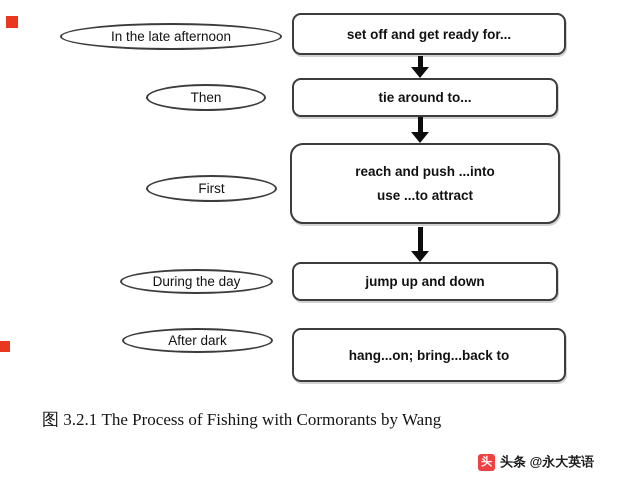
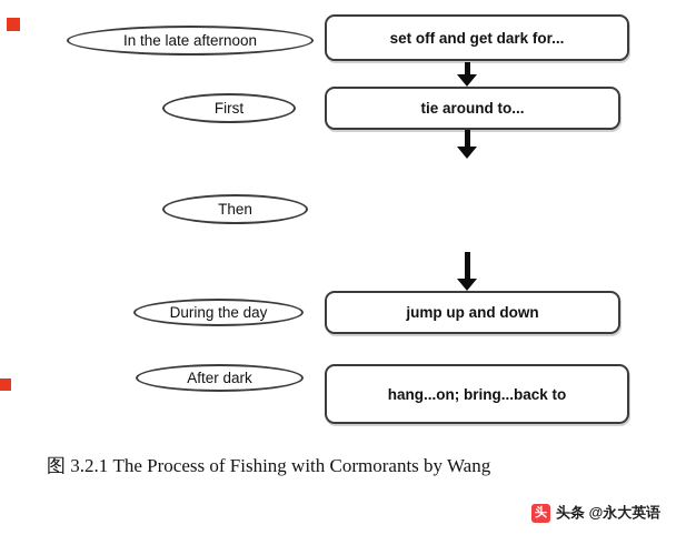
  In the late afternoon
- set off and get ready for...
+ set off and get dark for...
- Then
+ First
  tie around to...
- First
+ Then
- reach and push ...into
- use ...to attract
  During the day
  jump up and down
  After dark
  hang...on; bring...back to
  图 3.2.1 The Process of Fishing with Cormorants by Wang
  头
  头条 @永大英语
